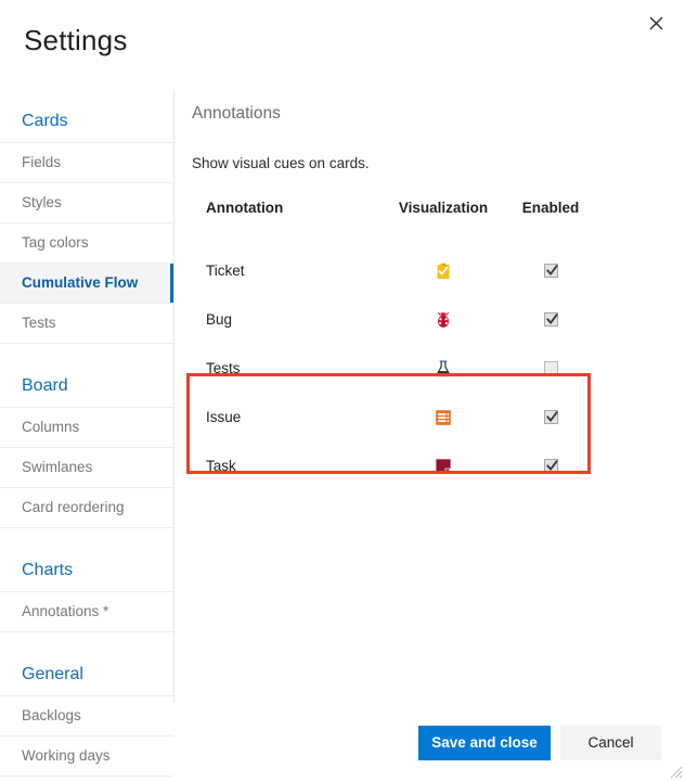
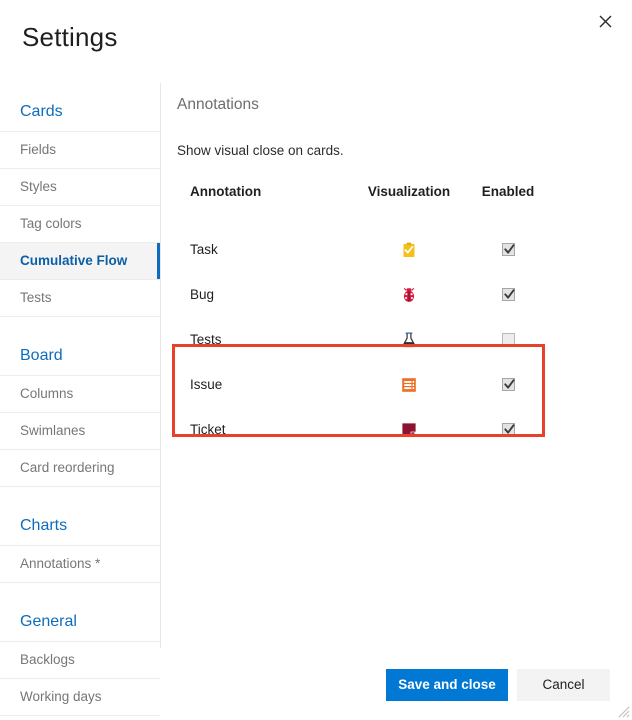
  Settings
  Cards
  Fields
  Styles
  Tag colors
  Cumulative Flow
  Tests
  Board
  Columns
  Swimlanes
  Card reordering
  Charts
  Annotations *
  General
  Backlogs
  Working days
  Annotations
- Show visual cues on cards.
+ Show visual close on cards.
  Annotation	Visualization	Enabled
- Ticket
+ Task
  Bug
  Tests
  Issue
- Task
+ Ticket
  Save and close
  Cancel
